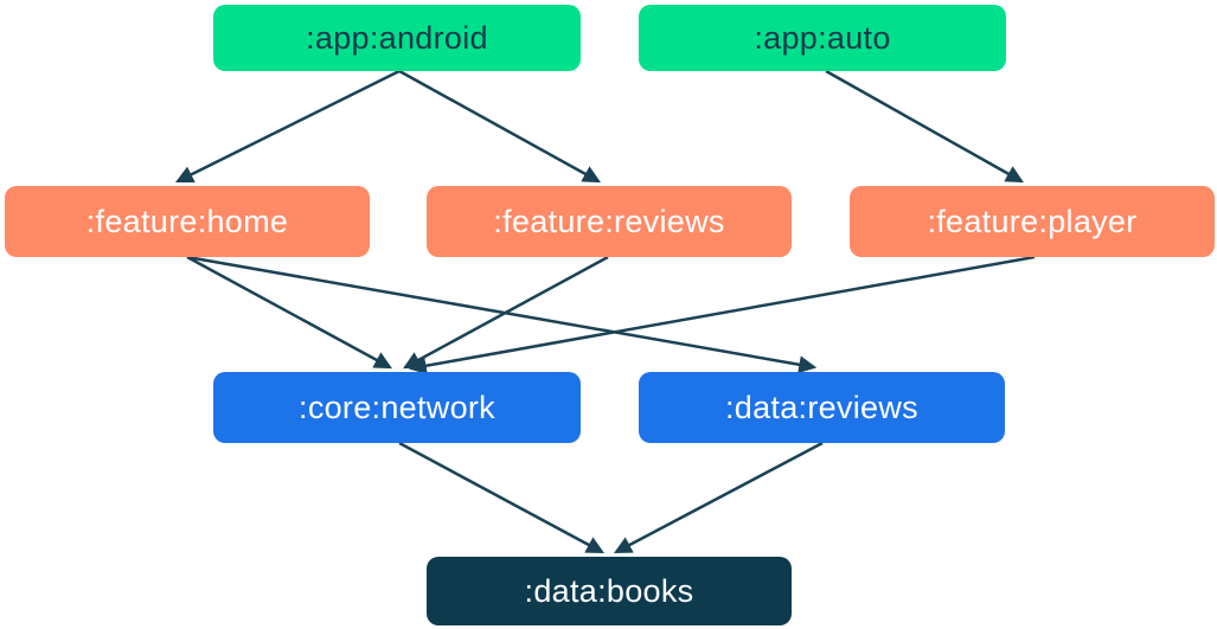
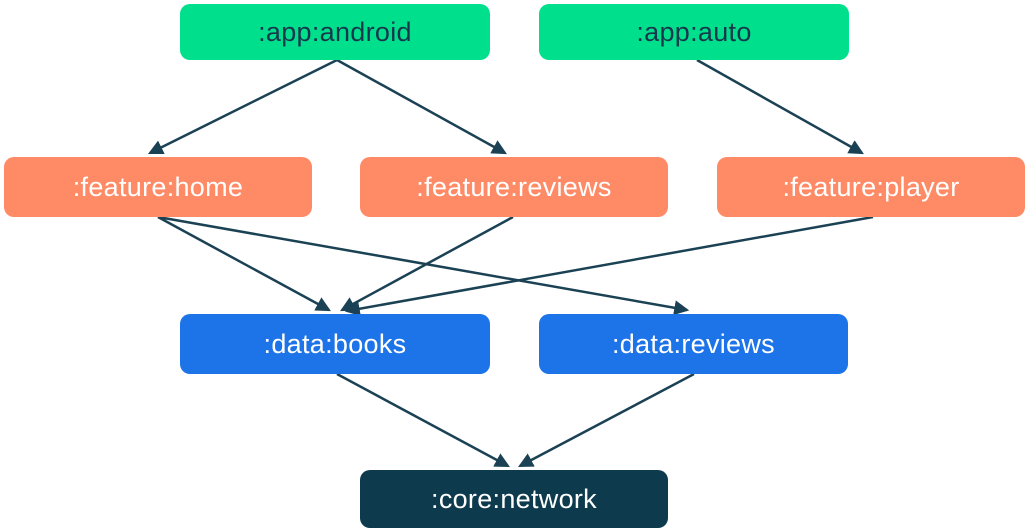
  :app:android
  :app:auto
  :feature:home
  :feature:reviews
  :feature:player
- :core:network
+ :data:books
  :data:reviews
- :data:books
+ :core:network
